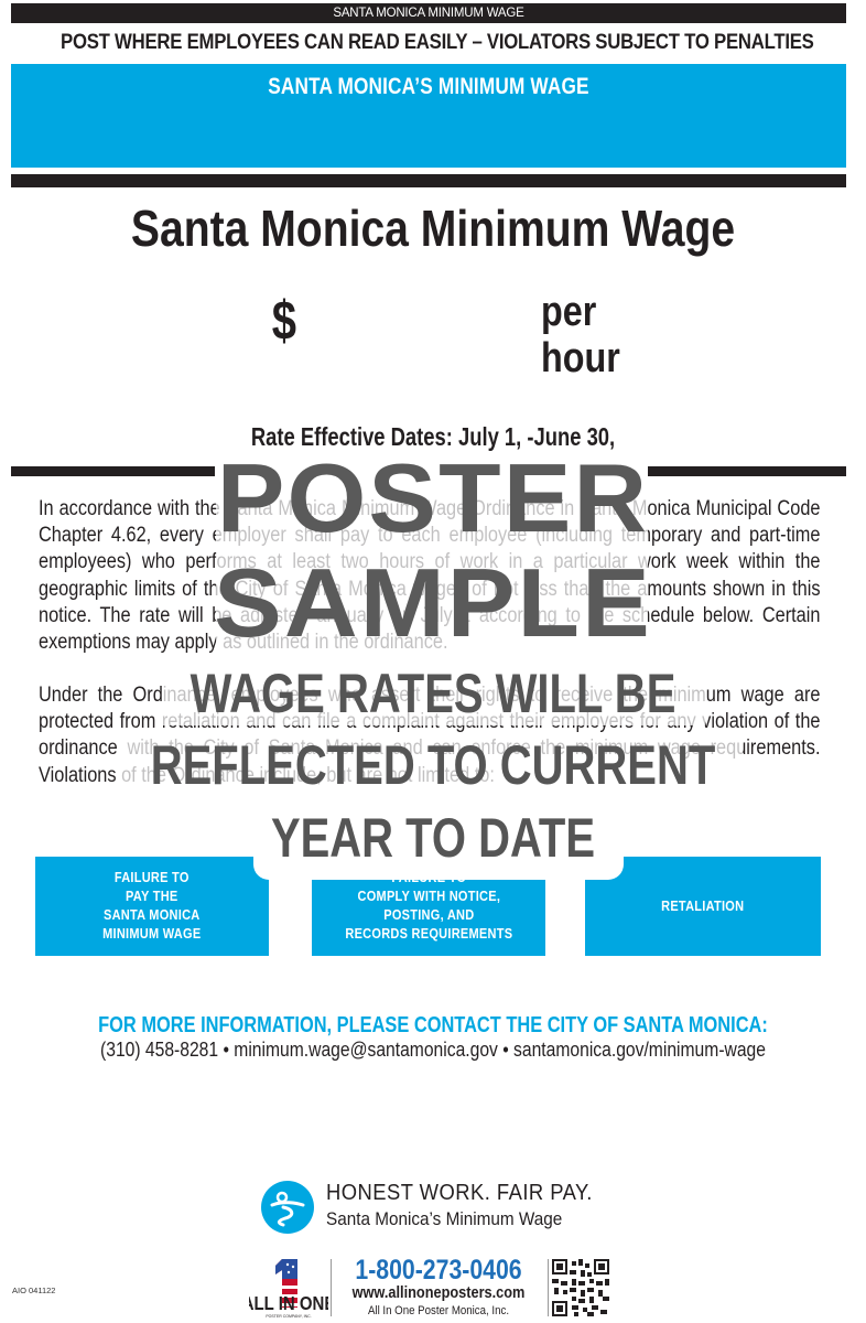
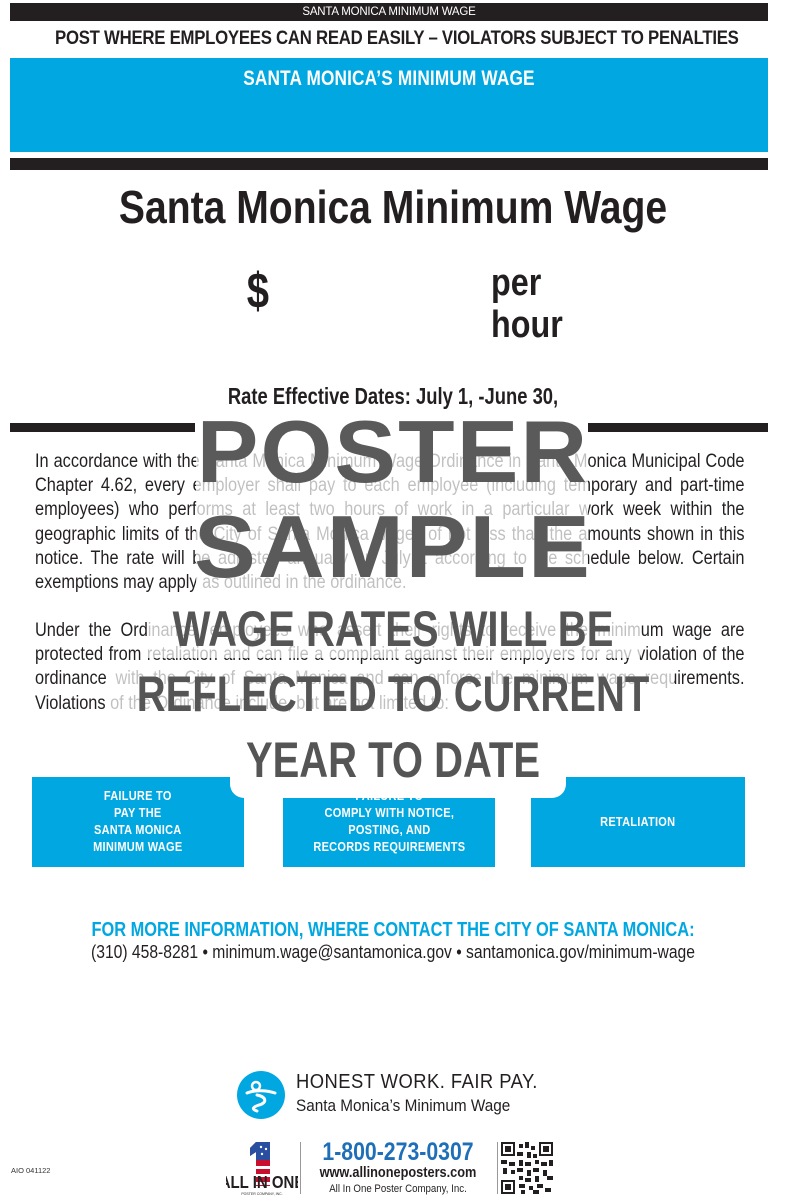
  SANTA MONICA MINIMUM WAGE
  POST WHERE EMPLOYEES CAN READ EASILY – VIOLATORS SUBJECT TO PENALTIES
  SANTA MONICA’S MINIMUM WAGE
  Santa Monica Minimum Wage
  $
  per
  hour
  Rate Effective Dates: July 1, -June 30,
  In accordance with the Santa Monica Minimum Wage Ordinance in Santa Monica Municipal Code Chapter 4.62, every employer shall pay to each employee (including temporary and part-time employees) who performs at least two hours of work in a particular work week within the geographic limits of the City of Santa Monica wages of not less than the amounts shown in this notice. The rate will be adjusted annually on July 1 according to the schedule below. Certain exemptions may apply as outlined in the ordinance.
  Under the Ordinance, employees who assert their rights to receive the minimum wage are protected from retaliation and can file a complaint against their employers for any violation of the ordinance with the City of Santa Monica and can enforce the minimum wage requirements. Violations of the Ordinance include, but are not limited to:
  FAILURE TO
  PAY THE
  SANTA MONICA
  MINIMUM WAGE
  COMPLY WITH NOTICE,
  POSTING, AND
  RECORDS REQUIREMENTS
  RETALIATION
  POSTER
  SAMPLE
  WAGE RATES WILL BE
  REFLECTED TO CURRENT
  YEAR TO DATE
- FOR MORE INFORMATION, PLEASE CONTACT THE CITY OF SANTA MONICA:
+ FOR MORE INFORMATION, WHERE CONTACT THE CITY OF SANTA MONICA:
  (310) 458-8281 • minimum.wage@santamonica.gov • santamonica.gov/minimum-wage
  HONEST WORK. FAIR PAY.
  Santa Monica’s Minimum Wage
  AIO 041122
  ALL IN ON
- 1-800-273-0406
+ 1-800-273-0307
  www.allinoneposters.com
- All In One Poster Monica, Inc.
+ All In One Poster Company, Inc.
